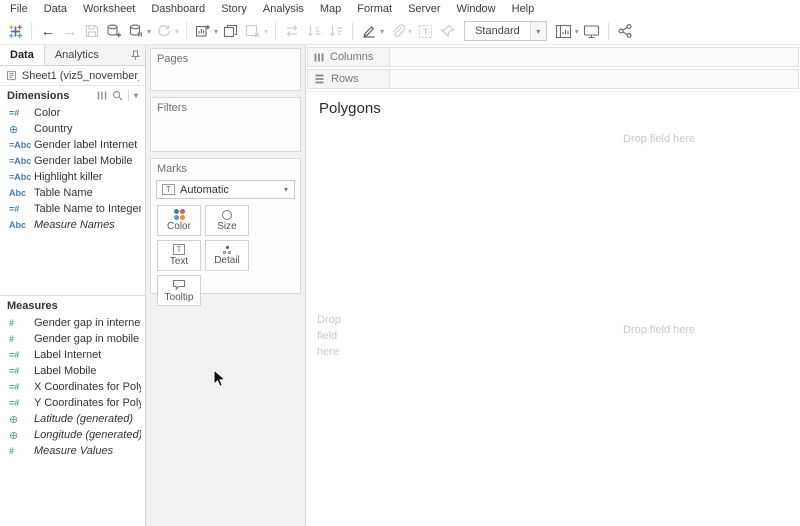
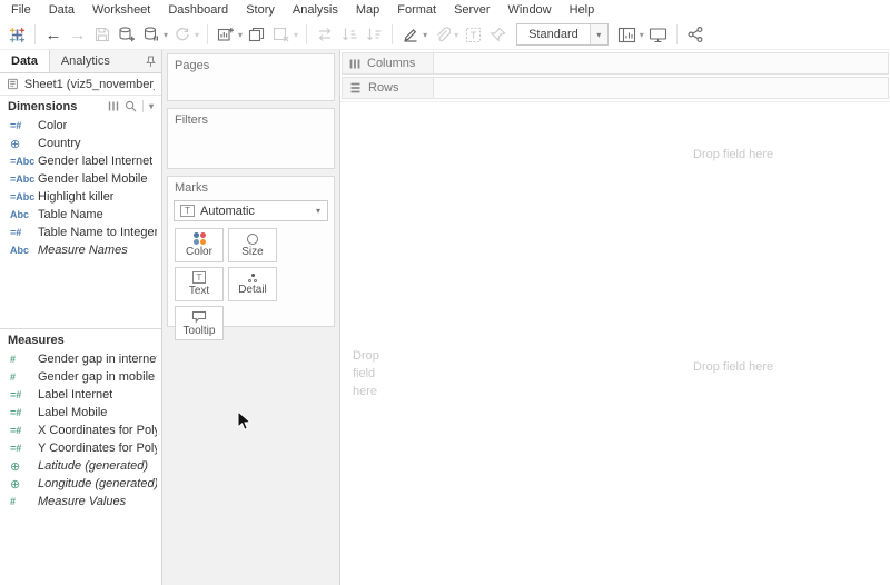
  File
  Data
  Worksheet
  Dashboard
  Story
  Analysis
  Map
  Format
  Server
  Window
  Help
  ←
  →
  ▾
  ▾
  ▾
  ▾
  ▾
  ▾
  Standard
  ▾
  ▾
  Data
  Analytics
  Sheet1 (viz5_november
  Dimensions
  ▾
  =#
  Color
  ⊕
  Country
  =Abc
  Gender label Internet
  =Abc
  Gender label Mobile
  =Abc
  Highlight killer
  Abc
  Table Name
  =#
  Table Name to Integer
  Abc
  Measure Names
  Measures
  #
  #
  Gender gap in mobile
  =#
  Label Internet
  =#
  Label Mobile
  =#
  X Coordinates for Pol
  =#
  Y Coordinates for Pol
  ⊕
  Latitude (generated)
  ⊕
  Longitude (generated)
  #
  Measure Values
  Pages
  Filters
  Marks
  T
  Automatic
  ▾
  Color
  Size
  T
  Text
  Detail
  Tooltip
  Columns
  Rows
- Polygons
  Drop field here
  Drop field here
  Drop field here
